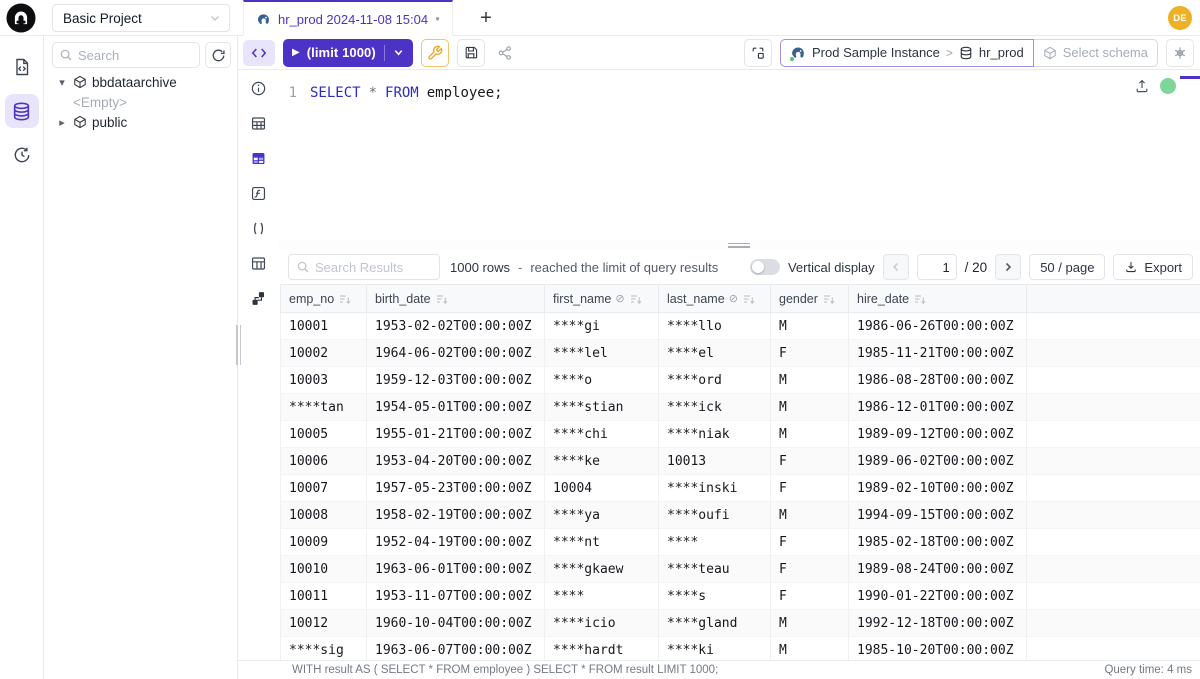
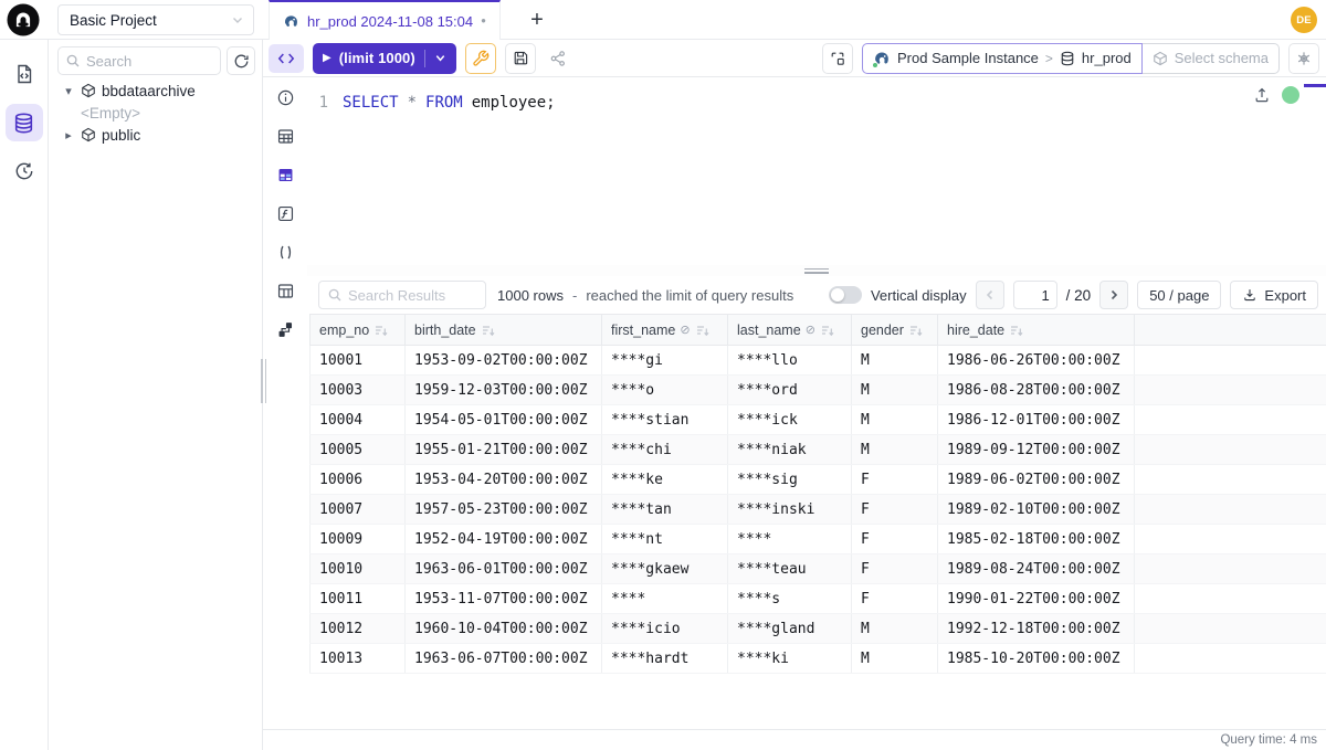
  Basic Project
  hr_prod 2024-11-08 15:04
  ●
  +
  DE
  Search
  ▾
  bbdataarchive
  <Empty>
  ▸
  public
  ▶
  (limit 1000)
  Prod Sample Instance
  >
  hr_prod
  Select schema
  1
  SELECT * FROM employee;
  Search Results
  1000 rows
  -
  reached the limit of query results
  Vertical display
  1
  / 20
  50 / page
  Export
  emp_no	birth_date	first_name ⊘	last_name ⊘	gender	hire_date
- 10001	1953-02-02T00:00:00Z	****gi	****llo	M	1986-06-26T00:00:00Z
+ 10001	1953-09-02T00:00:00Z	****gi	****llo	M	1986-06-26T00:00:00Z
- 10002	1964-06-02T00:00:00Z	****lel	****el	F	1985-11-21T00:00:00Z
  10003	1959-12-03T00:00:00Z	****o	****ord	M	1986-08-28T00:00:00Z
- ****tan	1954-05-01T00:00:00Z	****stian	****ick	M	1986-12-01T00:00:00Z
+ 10004	1954-05-01T00:00:00Z	****stian	****ick	M	1986-12-01T00:00:00Z
  10005	1955-01-21T00:00:00Z	****chi	****niak	M	1989-09-12T00:00:00Z
- 10006	1953-04-20T00:00:00Z	****ke	10013	F	1989-06-02T00:00:00Z
+ 10006	1953-04-20T00:00:00Z	****ke	****sig	F	1989-06-02T00:00:00Z
- 10007	1957-05-23T00:00:00Z	10004	****inski	F	1989-02-10T00:00:00Z
+ 10007	1957-05-23T00:00:00Z	****tan	****inski	F	1989-02-10T00:00:00Z
- 10008	1958-02-19T00:00:00Z	****ya	****oufi	M	1994-09-15T00:00:00Z
  10009	1952-04-19T00:00:00Z	****nt	****	F	1985-02-18T00:00:00Z
  10010	1963-06-01T00:00:00Z	****gkaew	****teau	F	1989-08-24T00:00:00Z
  10011	1953-11-07T00:00:00Z	****	****s	F	1990-01-22T00:00:00Z
  10012	1960-10-04T00:00:00Z	****icio	****gland	M	1992-12-18T00:00:00Z
- ****sig	1963-06-07T00:00:00Z	****hardt	****ki	M	1985-10-20T00:00:00Z
+ 10013	1963-06-07T00:00:00Z	****hardt	****ki	M	1985-10-20T00:00:00Z
- WITH result AS ( SELECT * FROM employee ) SELECT * FROM result LIMIT 1000;
  Query time: 4 ms
